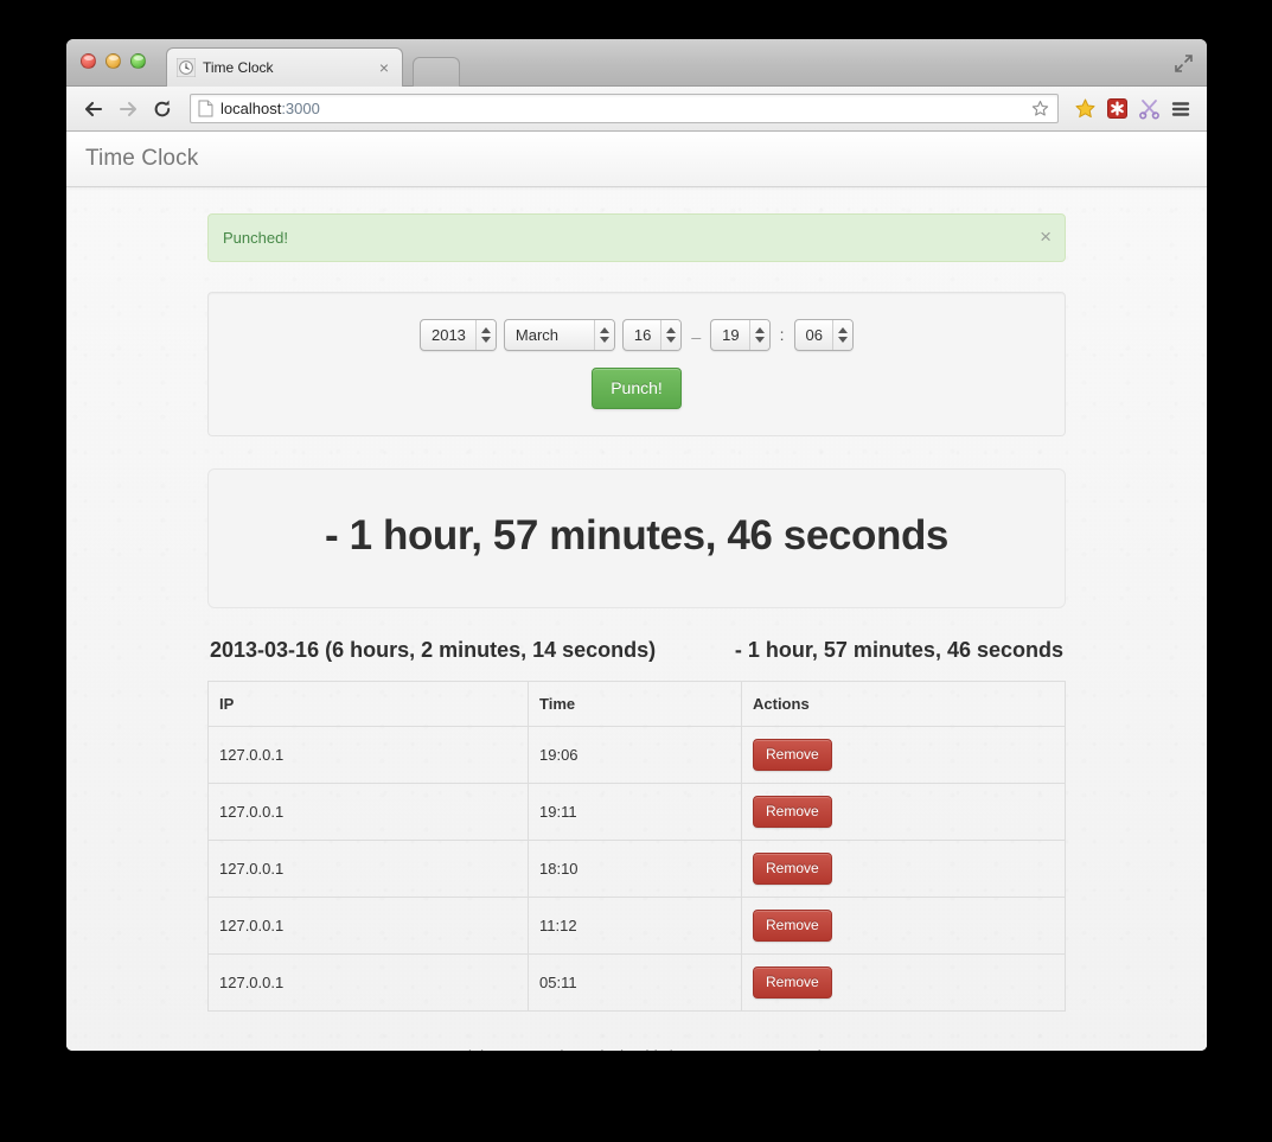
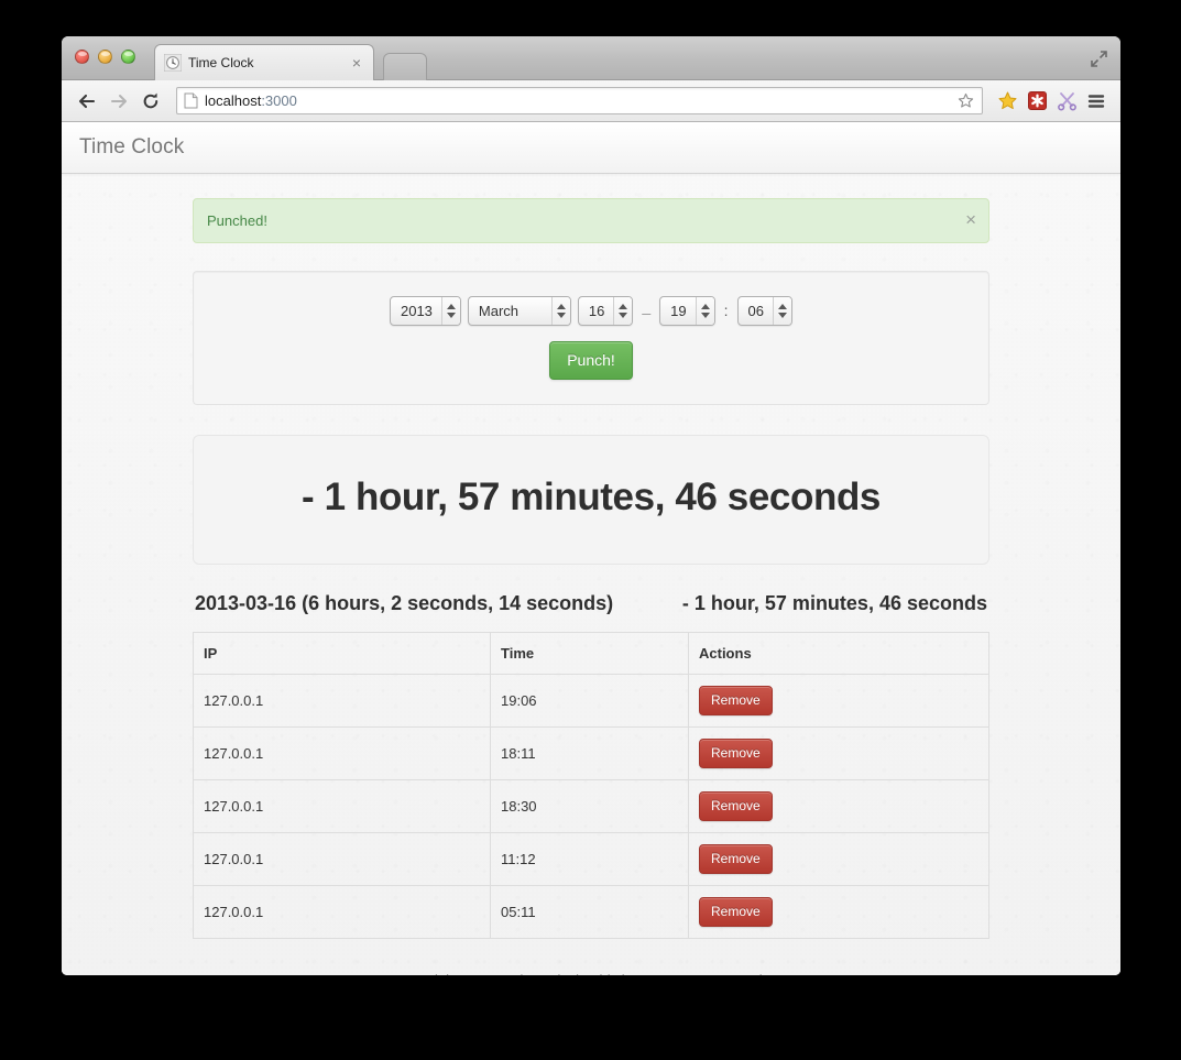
  Time Clock
  ×
  localhost:3000
  Time Clock
  Punched!
  ×
  2013
  March
  16
  _
  19
  :
  06
  Punch!
  - 1 hour, 57 minutes, 46 seconds
- 2013-03-16 (6 hours, 2 minutes, 14 seconds)
+ 2013-03-16 (6 hours, 2 seconds, 14 seconds)
  - 1 hour, 57 minutes, 46 seconds
  IP	Time	Actions
  127.0.0.1	19:06	Remove
- 127.0.0.1	19:11	Remove
+ 127.0.0.1	18:11	Remove
- 127.0.0.1	18:10	Remove
+ 127.0.0.1	18:30	Remove
  127.0.0.1	11:12	Remove
  127.0.0.1	05:11	Remove
